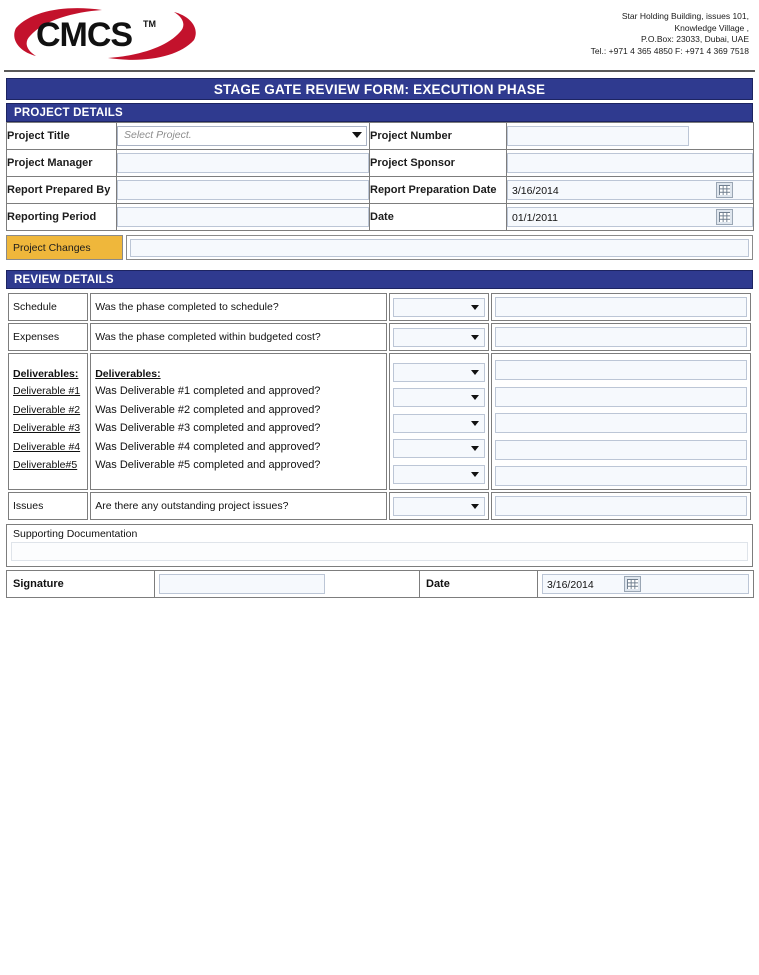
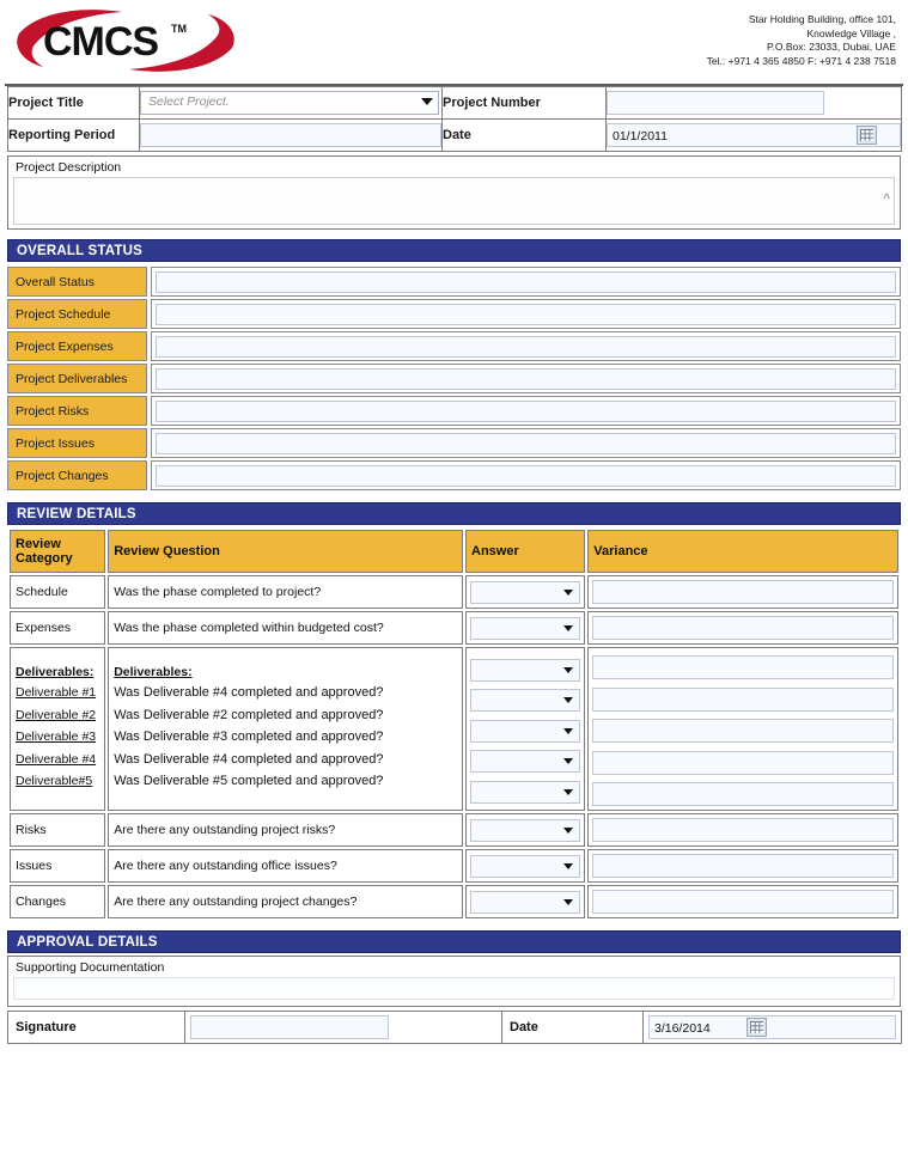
  CMCS
  TM
- Star Holding Building, issues 101,
+ Star Holding Building, office 101,
  Knowledge Village ,
  P.O.Box: 23033, Dubai, UAE
- Tel.: +971 4 365 4850 F: +971 4 369 7518
+ Tel.: +971 4 365 4850 F: +971 4 238 7518
- STAGE GATE REVIEW FORM: EXECUTION PHASE
- PROJECT DETAILS
  Project Title	Select Project.	Project Number
- Project Manager		Project Sponsor
- Report Prepared By		Report Preparation Date	3/16/2014
  Reporting Period		Date	01/1/2011
+ Project Description
+ ^
+ OVERALL STATUS
+ Overall Status
+ Project Schedule
+ Project Expenses
+ Project Deliverables
+ Project Risks
+ Project Issues
  Project Changes
  REVIEW DETAILS
+ Review Category	Review Question	Answer	Variance
- Schedule	Was the phase completed to schedule?
+ Schedule	Was the phase completed to project?
  Expenses	Was the phase completed within budgeted cost?
- Deliverables: Deliverable #1 Deliverable #2 Deliverable #3 Deliverable #4 Deliverable#5	Deliverables: Was Deliverable #1 completed and approved? Was Deliverable #2 completed and approved? Was Deliverable #3 completed and approved? Was Deliverable #4 completed and approved? Was Deliverable #5 completed and approved?
+ Deliverables: Deliverable #1 Deliverable #2 Deliverable #3 Deliverable #4 Deliverable#5	Deliverables: Was Deliverable #4 completed and approved? Was Deliverable #2 completed and approved? Was Deliverable #3 completed and approved? Was Deliverable #4 completed and approved? Was Deliverable #5 completed and approved?
+ Risks	Are there any outstanding project risks?
- Issues	Are there any outstanding project issues?
+ Issues	Are there any outstanding office issues?
+ Changes	Are there any outstanding project changes?
+ APPROVAL DETAILS
  Supporting Documentation
  Signature		Date	3/16/2014
